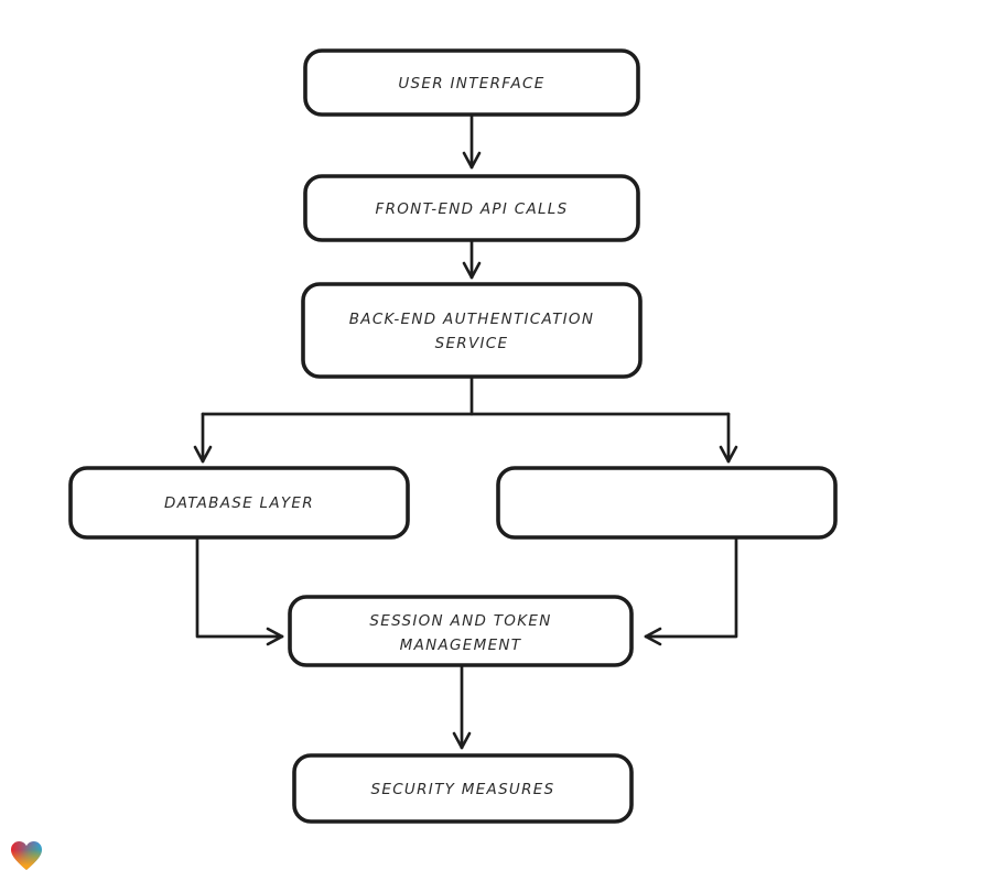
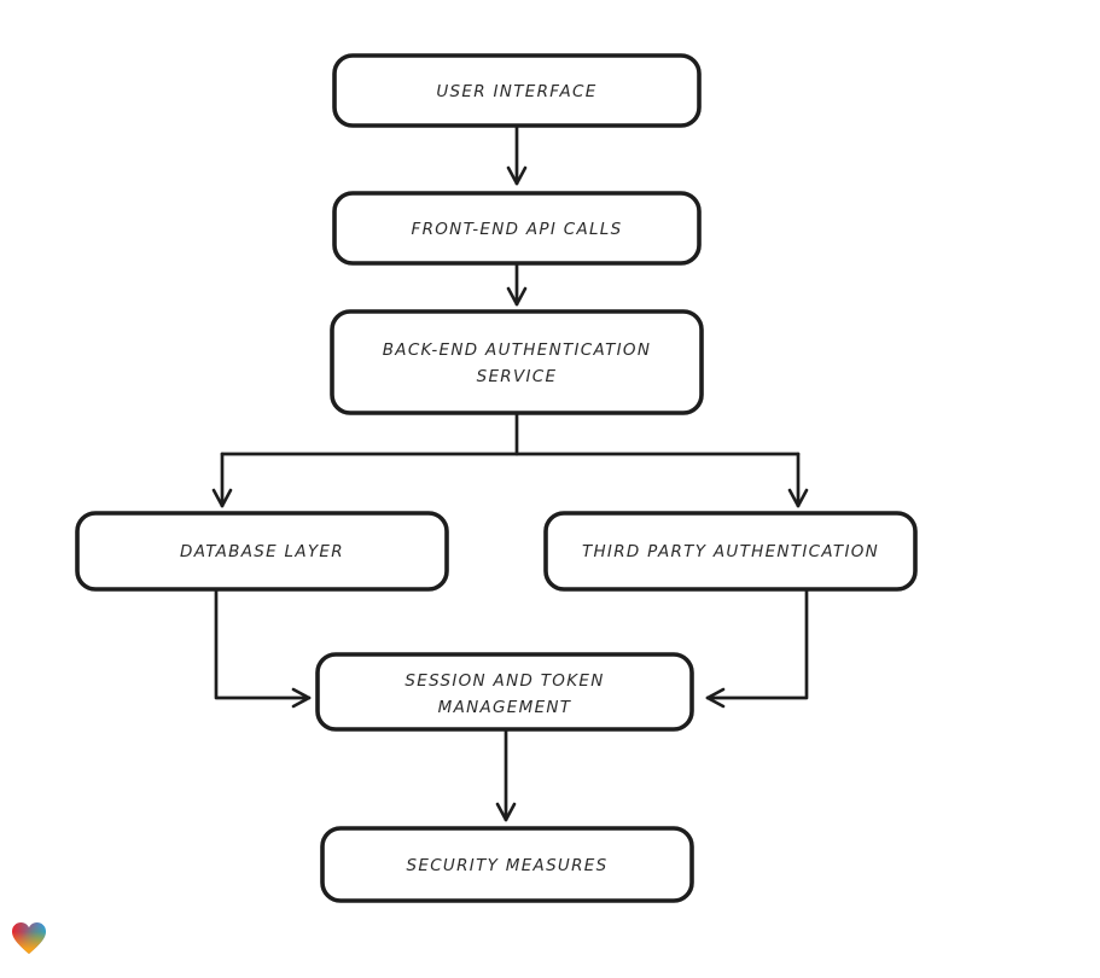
  USER INTERFACE
  FRONT-END API CALLS
  BACK-END AUTHENTICATION
  SERVICE
  DATABASE LAYER
+ THIRD PARTY AUTHENTICATION
  SESSION AND TOKEN
  MANAGEMENT
  SECURITY MEASURES
